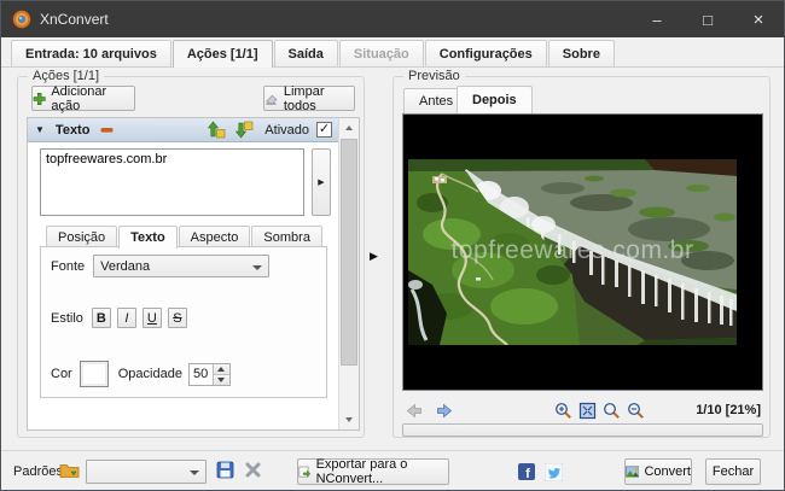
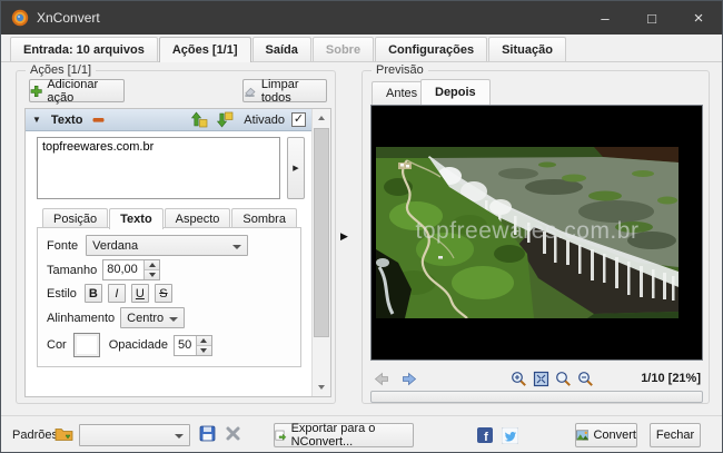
  XnConvert
  –
  □
  ×
  Entrada: 10 arquivos
  Ações [1/1]
  Saída
- Situação
+ Sobre
  Configurações
- Sobre
+ Situação
  Ações [1/1]
  Adicionar ação
  Limpar todos
  ▼
  Texto
  Ativado
  ✓
  topfreewares.com.br
  Posição
  Texto
  Aspecto
  Sombra
  Fonte
  Verdana
+ Tamanho
+ 80,00
  Estilo
  B
  I
  U
  S
+ Alinhamento
+ Centro
  Cor
  Opacidade
  50
  ▶
  Previsão
  Antes
  Depois
  topfreewares.com.br
  1/10 [21%]
  Padrões
  Exportar para o NConvert...
  f
  Convert
  Fechar
